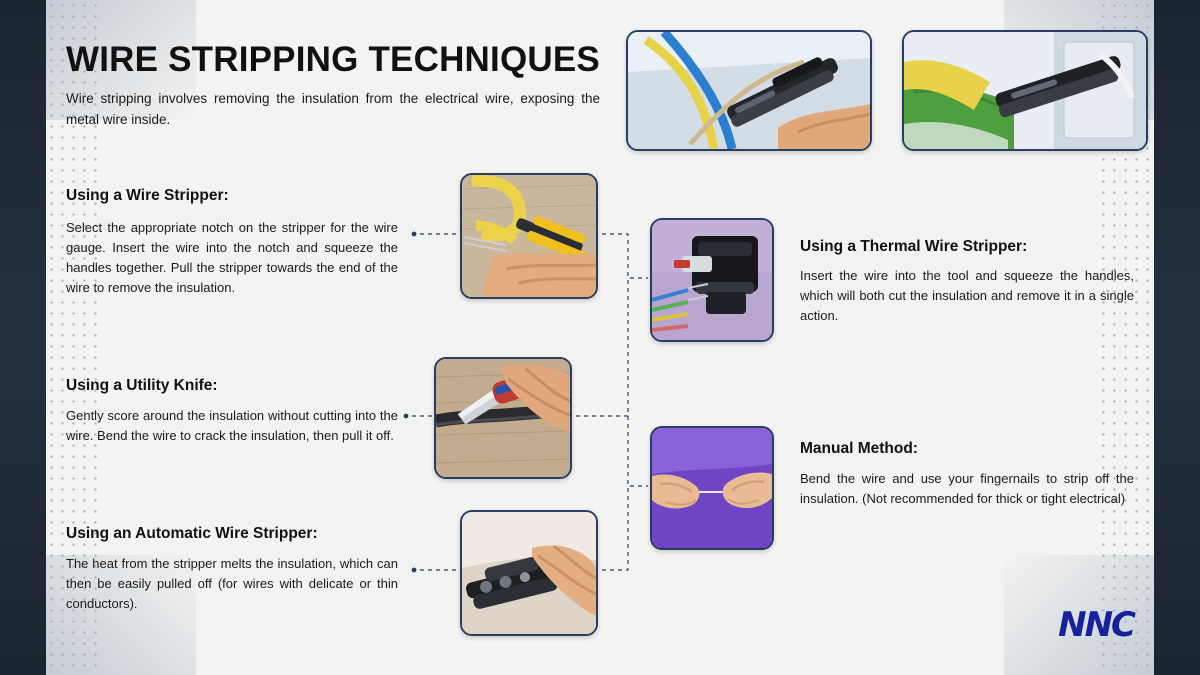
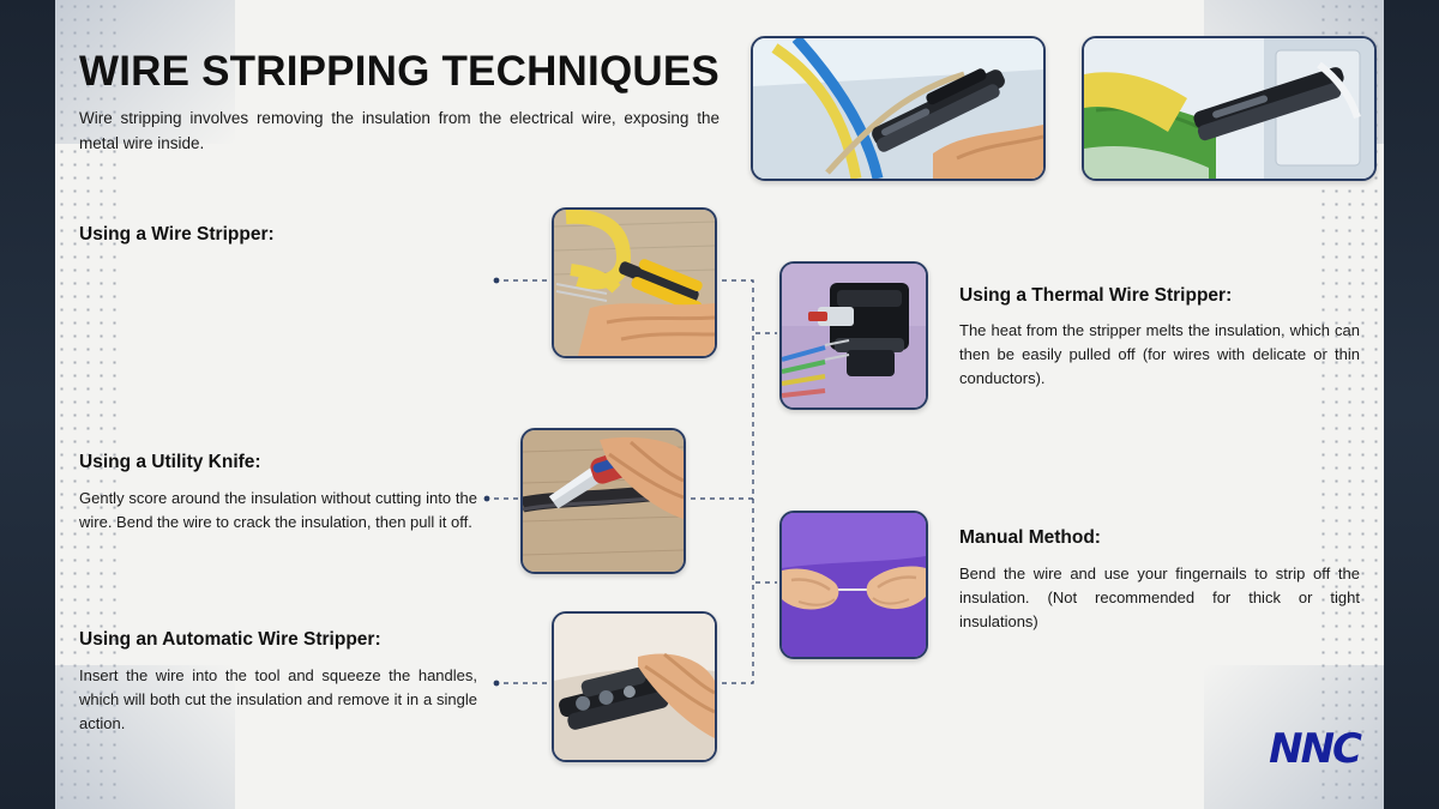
  WIRE STRIPPING TECHNIQUES
  Wire stripping involves removing the insulation from the electrical wire, exposing the metal wire inside.
  Using a Wire Stripper:
- Select the appropriate notch on the stripper for the wire gauge. Insert the wire into the notch and squeeze the handles together. Pull the stripper towards the end of the wire to remove the insulation.
  Using a Utility Knife:
  Gently score around the insulation without cutting into the wire. Bend the wire to crack the insulation, then pull it off.
  Using an Automatic Wire Stripper:
- The heat from the stripper melts the insulation, which can then be easily pulled off (for wires with delicate or thin conductors).
+ Insert the wire into the tool and squeeze the handles, which will both cut the insulation and remove it in a single action.
  Using a Thermal Wire Stripper:
- Insert the wire into the tool and squeeze the handles, which will both cut the insulation and remove it in a single action.
+ The heat from the stripper melts the insulation, which can then be easily pulled off (for wires with delicate or thin conductors).
  Manual Method:
- Bend the wire and use your fingernails to strip off the insulation. (Not recommended for thick or tight electrical)
+ Bend the wire and use your fingernails to strip off the insulation. (Not recommended for thick or tight insulations)
  NNC
